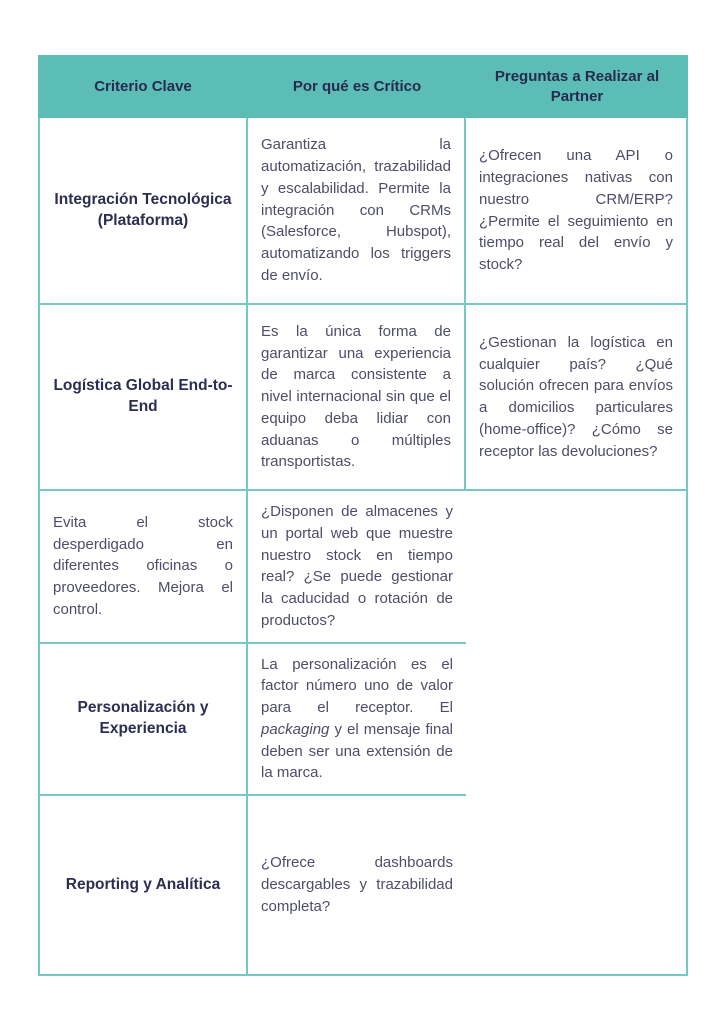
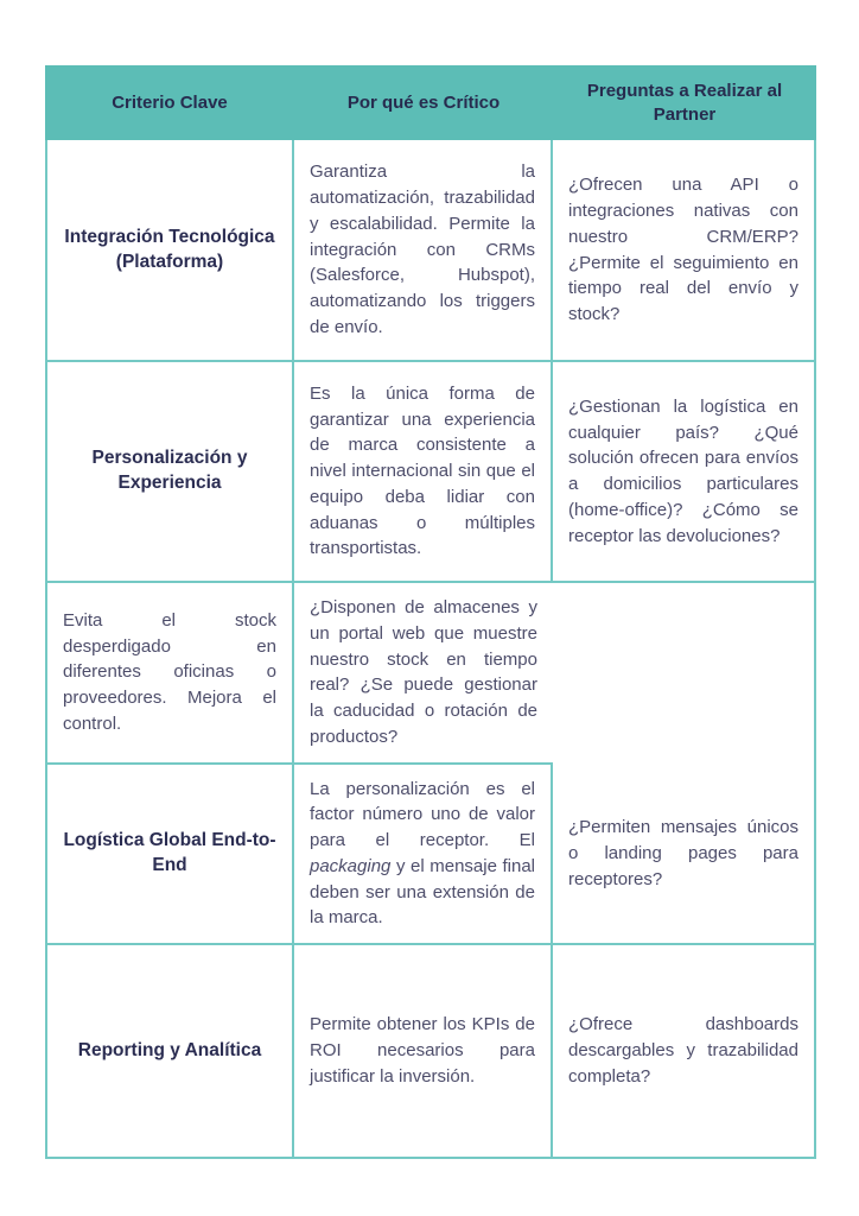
  Criterio Clave
  Por qué es Crítico
  Preguntas a Realizar al Partner
  Integración Tecnológica (Plataforma)
  Garantiza la automatización, trazabilidad y escalabilidad. Permite la integración con CRMs (Salesforce, Hubspot), automatizando los triggers de envío.
  ¿Ofrecen una API o integraciones nativas con nuestro CRM/ERP? ¿Permite el seguimiento en tiempo real del envío y stock?
- Logística Global End-to-End
+ Personalización y Experiencia
  Es la única forma de garantizar una experiencia de marca consistente a nivel internacional sin que el equipo deba lidiar con aduanas o múltiples transportistas.
  ¿Gestionan la logística en cualquier país? ¿Qué solución ofrecen para envíos a domicilios particulares (home-office)? ¿Cómo se receptor las devoluciones?
  Evita el stock desperdigado en diferentes oficinas o proveedores. Mejora el control.
  ¿Disponen de almacenes y un portal web que muestre nuestro stock en tiempo real? ¿Se puede gestionar la caducidad o rotación de productos?
- Personalización y Experiencia
+ Logística Global End-to-End
  La personalización es el factor número uno de valor para el receptor. El packaging y el mensaje final deben ser una extensión de la marca.
+ ¿Permiten mensajes únicos o landing pages para receptores?
  Reporting y Analítica
+ Permite obtener los KPIs de ROI necesarios para justificar la inversión.
  ¿Ofrece dashboards descargables y trazabilidad completa?
